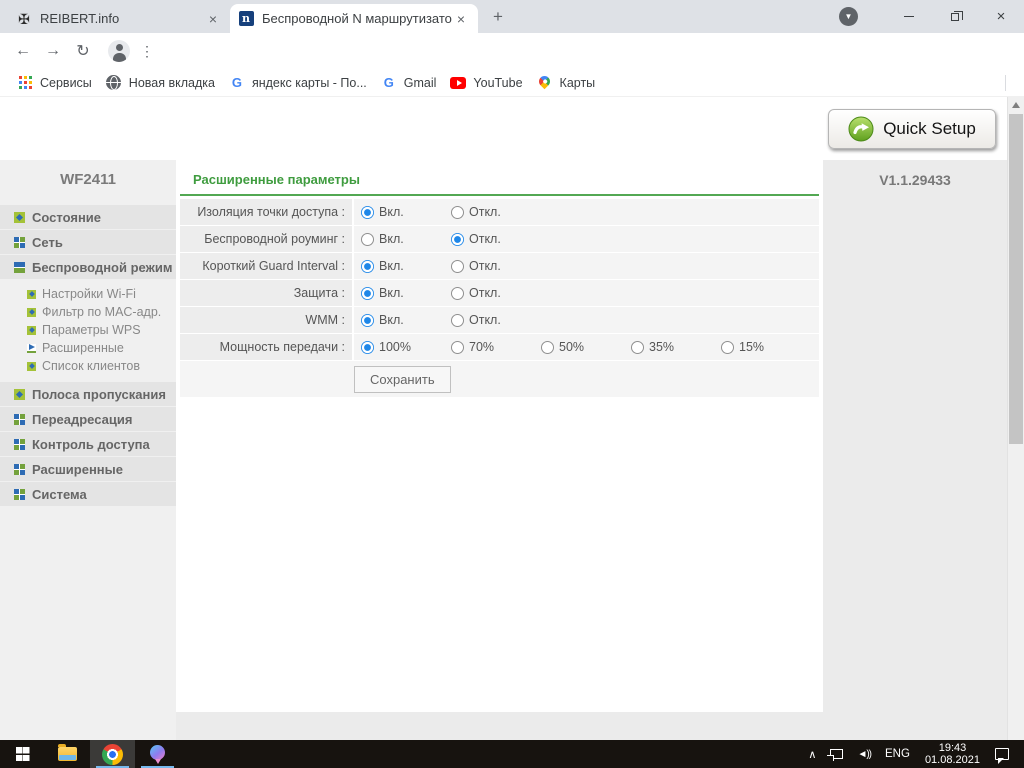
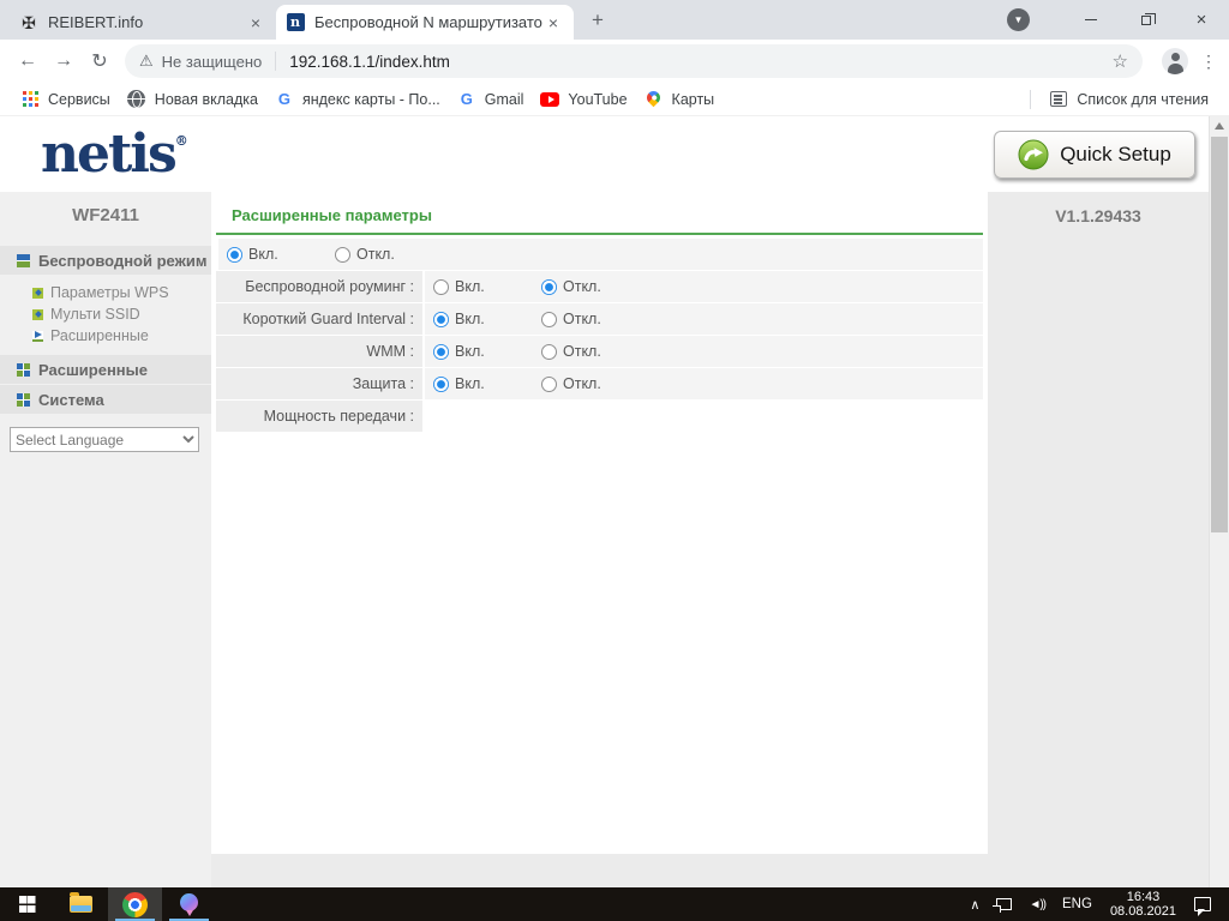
  ✠
  REIBERT.info
  ×
  n
  Беспроводной N маршрутизато
  ×
  +
  ▼
  ×
  ←
  →
  ↻
+ ⚠
+ Не защищено
+ 192.168.1.1/index.htm
+ ☆
  ⋮
  Сервисы
  Новая вкладка
  G
  яндекс карты - По...
  G
  Gmail
  YouTube
  Карты
+ Список для чтения
+ netis®
  Quick Setup
  WF2411
- Состояние
- Сеть
  Беспроводной режим
- Настройки Wi-Fi
- Фильтр по MAC-адр.
  Параметры WPS
+ Мульти SSID
  Расширенные
- Список клиентов
- Полоса пропускания
- Переадресация
- Контроль доступа
  Расширенные
  Система
+ Select Language
  Расширенные параметры
- Изоляция точки доступа :
  Вкл.
  Откл.
  Беспроводной роуминг :
  Вкл.
  Откл.
  Короткий Guard Interval :
  Вкл.
  Откл.
- Защита :
+ WMM :
  Вкл.
  Откл.
- WMM :
+ Защита :
  Вкл.
  Откл.
  Мощность передачи :
- 100%
- 70%
- 50%
- 35%
- 15%
- Сохранить
  V1.1.29433
  ∧
  ◄))
  ENG
- 19:43
+ 16:43
- 01.08.2021
+ 08.08.2021
